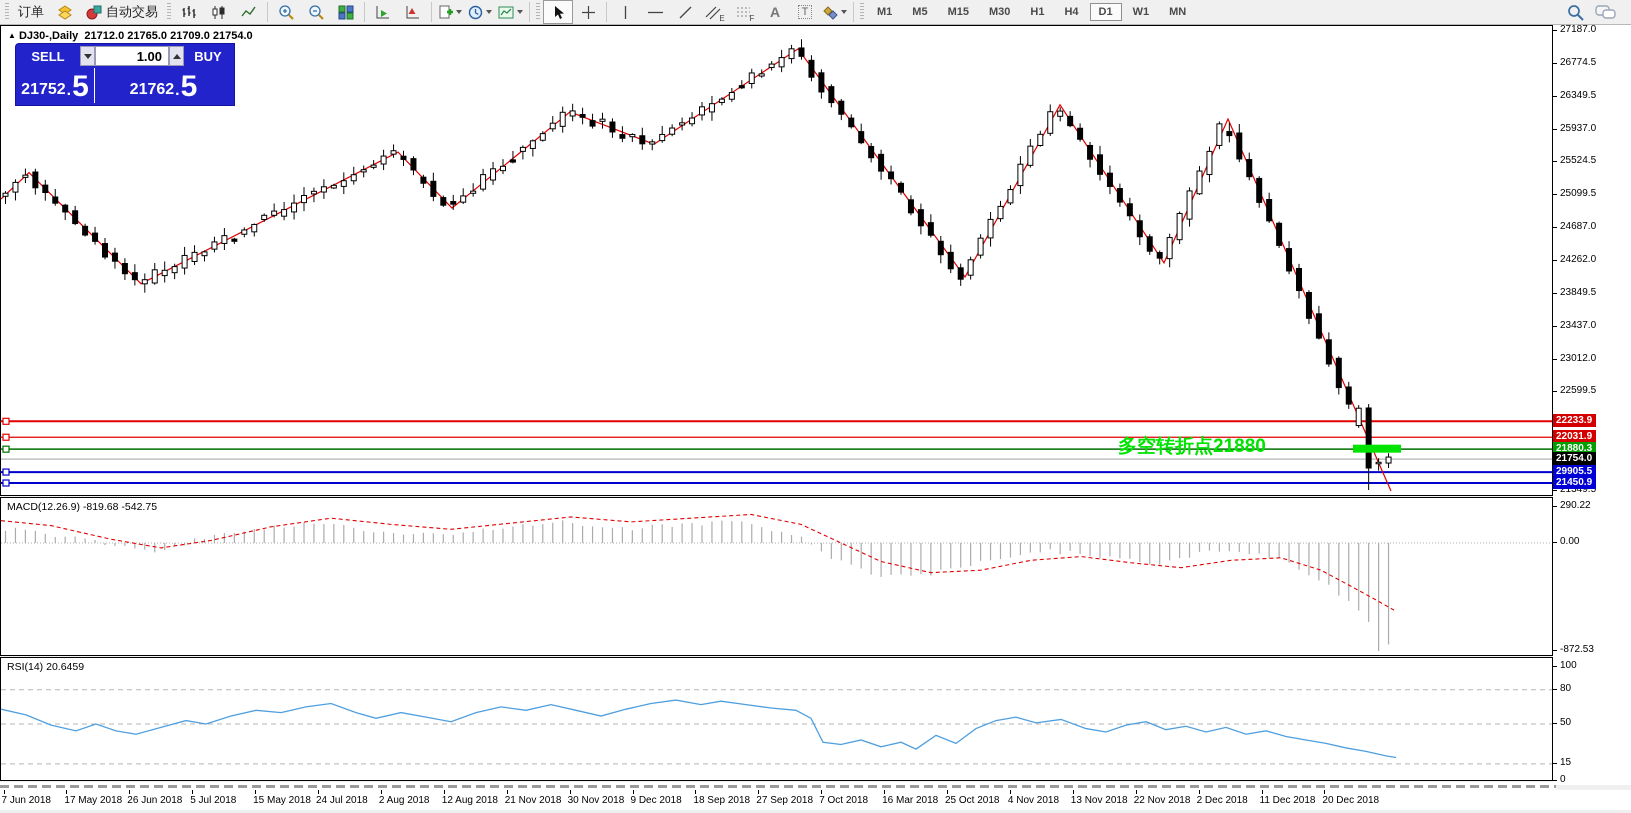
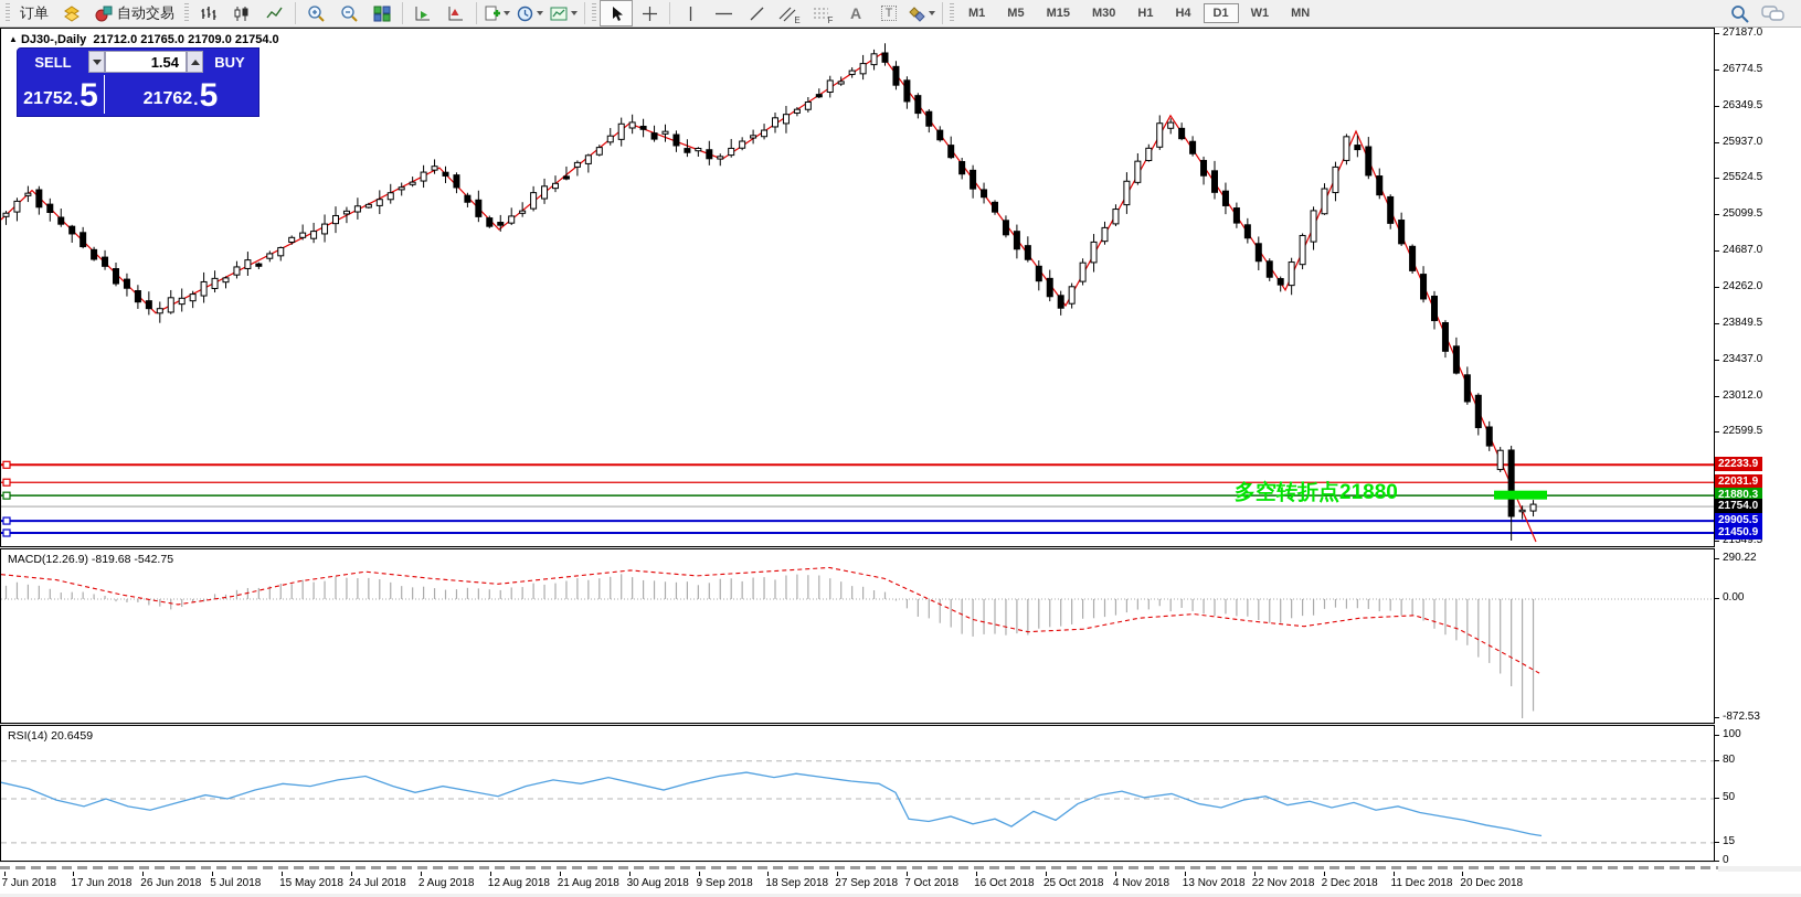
  订单
  自动交易
  E
  F
  A
  T
  M1
  M5
  M15
  M30
  H1
  H4
  D1
  W1
  MN
  MACD(12.26.9) -819.68 -542.75
  RSI(14) 20.6459
  27187.0
  26774.5
  26349.5
  25937.0
  25524.5
  25099.5
  24687.0
  24262.0
  23849.5
  23437.0
  23012.0
  22599.5
  21349.5
  290.22
  0.00
  -872.53
  100
  80
  50
  15
  0
  22233.9
  22031.9
  21880.3
  21754.0
  29905.5
  21450.9
  ▲ DJ30-,Daily 21712.0 21765.0 21709.0 21754.0
  SELL
- 1.00
+ 1.54
  BUY
  21752
  .
  5
  21762
  .
  5
  多空转折点21880
  7 Jun 2018
- 17 May 2018
+ 17 Jun 2018
  26 Jun 2018
  5 Jul 2018
  15 May 2018
  24 Jul 2018
  2 Aug 2018
  12 Aug 2018
- 21 Nov 2018
+ 21 Aug 2018
- 30 Nov 2018
+ 30 Aug 2018
- 9 Dec 2018
+ 9 Sep 2018
  18 Sep 2018
  27 Sep 2018
  7 Oct 2018
- 16 Mar 2018
+ 16 Oct 2018
  25 Oct 2018
  4 Nov 2018
  13 Nov 2018
  22 Nov 2018
  2 Dec 2018
  11 Dec 2018
  20 Dec 2018
